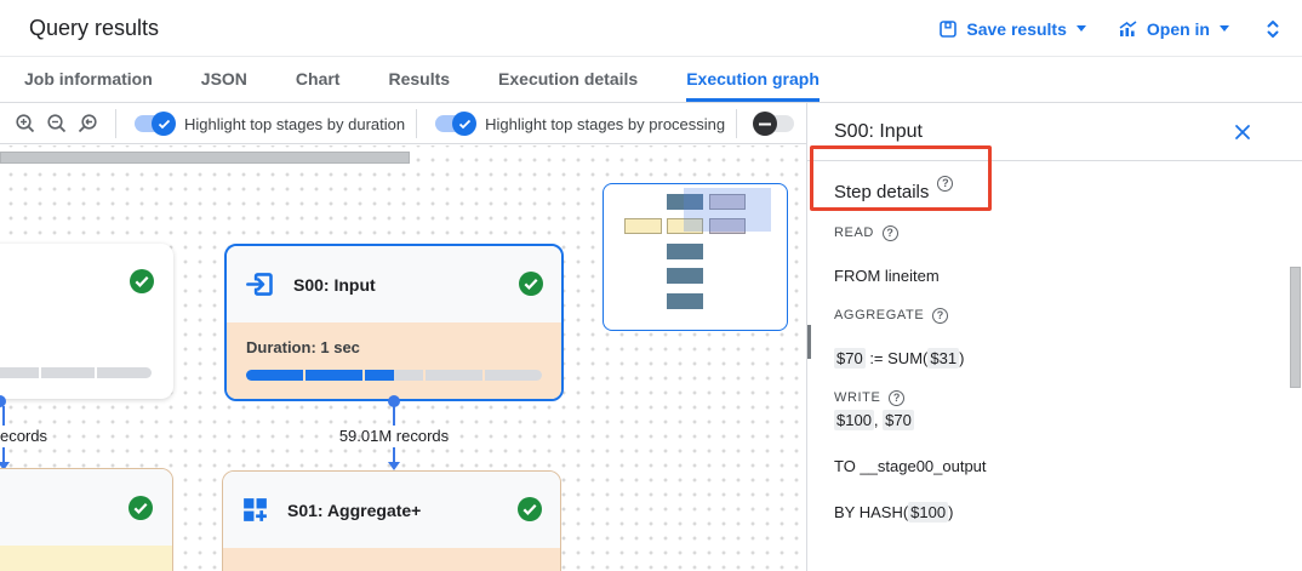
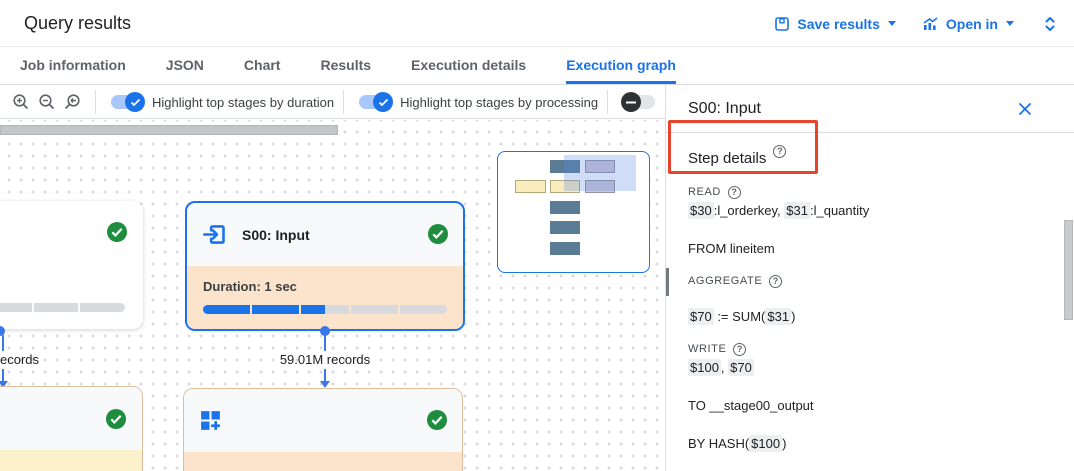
  Query results
  Save results
  Open in
  Job information
  JSON
  Chart
  Results
  Execution details
  Execution graph
  Highlight top stages by duration
  Highlight top stages by processing
  S00: Input
  Duration: 1 sec
  59.01M records
  ecords
- S01: Aggregate+
  S00: Input
  Step details
  ?
  READ
  ?
+ $30 :l_orderkey, $31 :l_quantity
  FROM lineitem
  AGGREGATE
  ?
  $70 := SUM( $31 )
  WRITE
  ?
  $100 , $70
  TO __stage00_output
  BY HASH( $100 )
